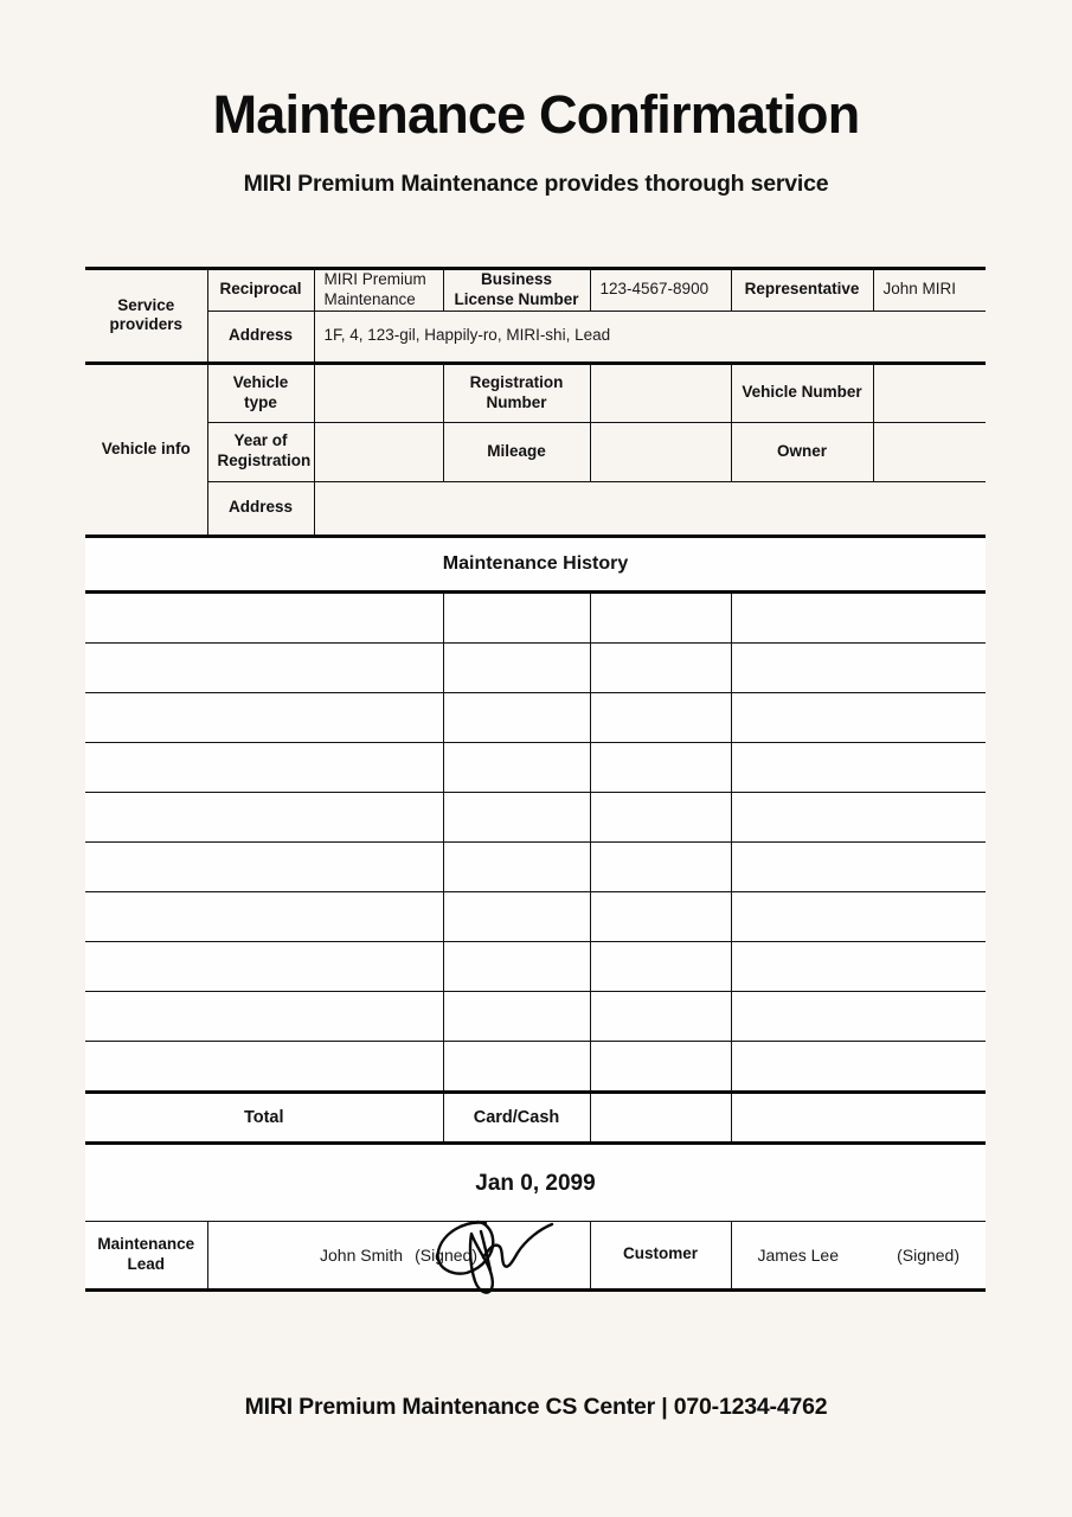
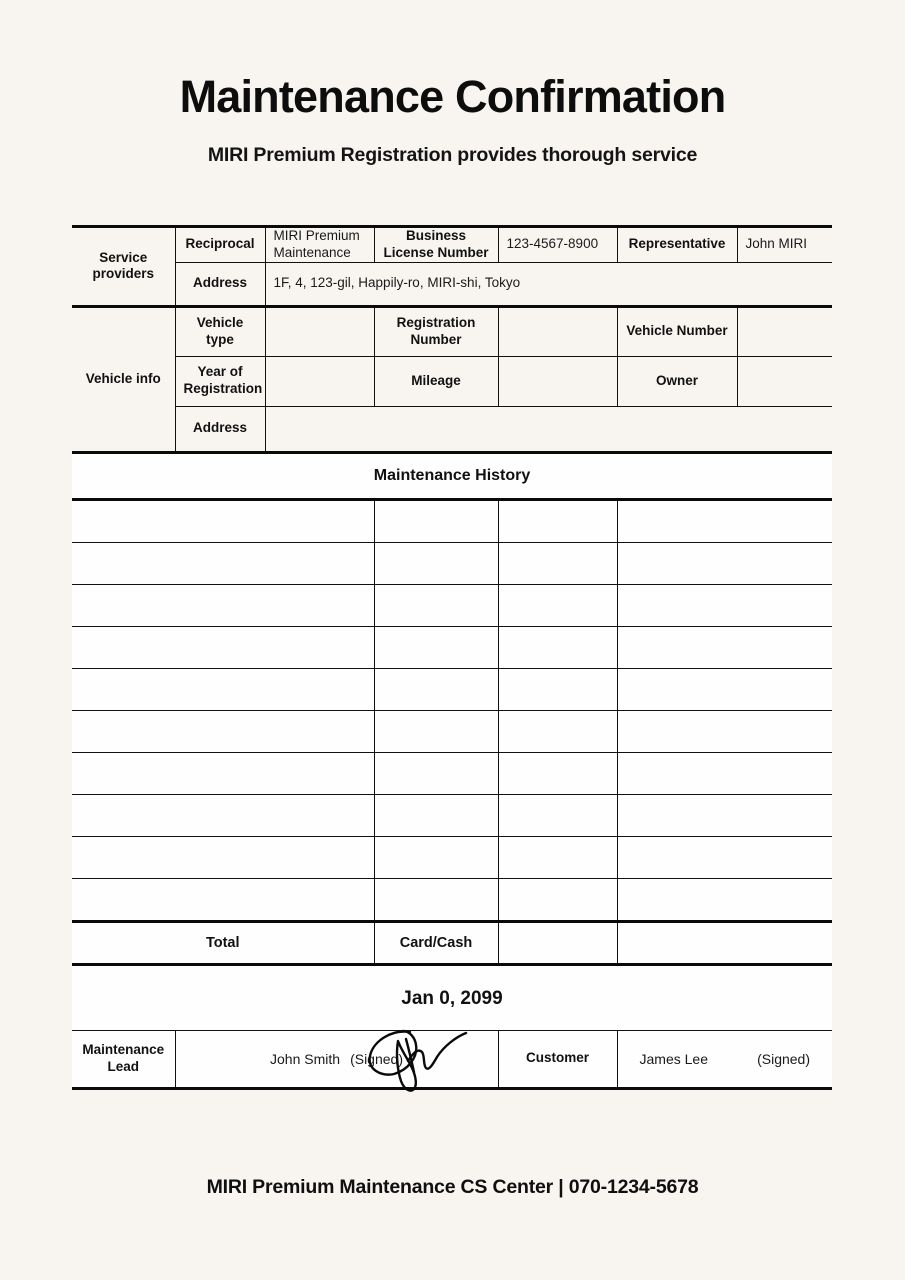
  Maintenance Confirmation
- MIRI Premium Maintenance provides thorough service
+ MIRI Premium Registration provides thorough service
  Service providers	Reciprocal	MIRI Premium Maintenance	Business License Number	123-4567-8900	Representative	John MIRI
- Address	1F, 4, 123-gil, Happily-ro, MIRI-shi, Lead
+ Address	1F, 4, 123-gil, Happily-ro, MIRI-shi, Tokyo
  Vehicle info	Vehicle type		Registration Number		Vehicle Number
  Year of Registration		Mileage		Owner
  Address
  Maintenance History
  Total	Card/Cash
  Jan 0, 2099
  Maintenance Lead	John Smith (Signed)	Customer	James Lee (Signed)
- MIRI Premium Maintenance CS Center | 070-1234-4762
+ MIRI Premium Maintenance CS Center | 070-1234-5678
